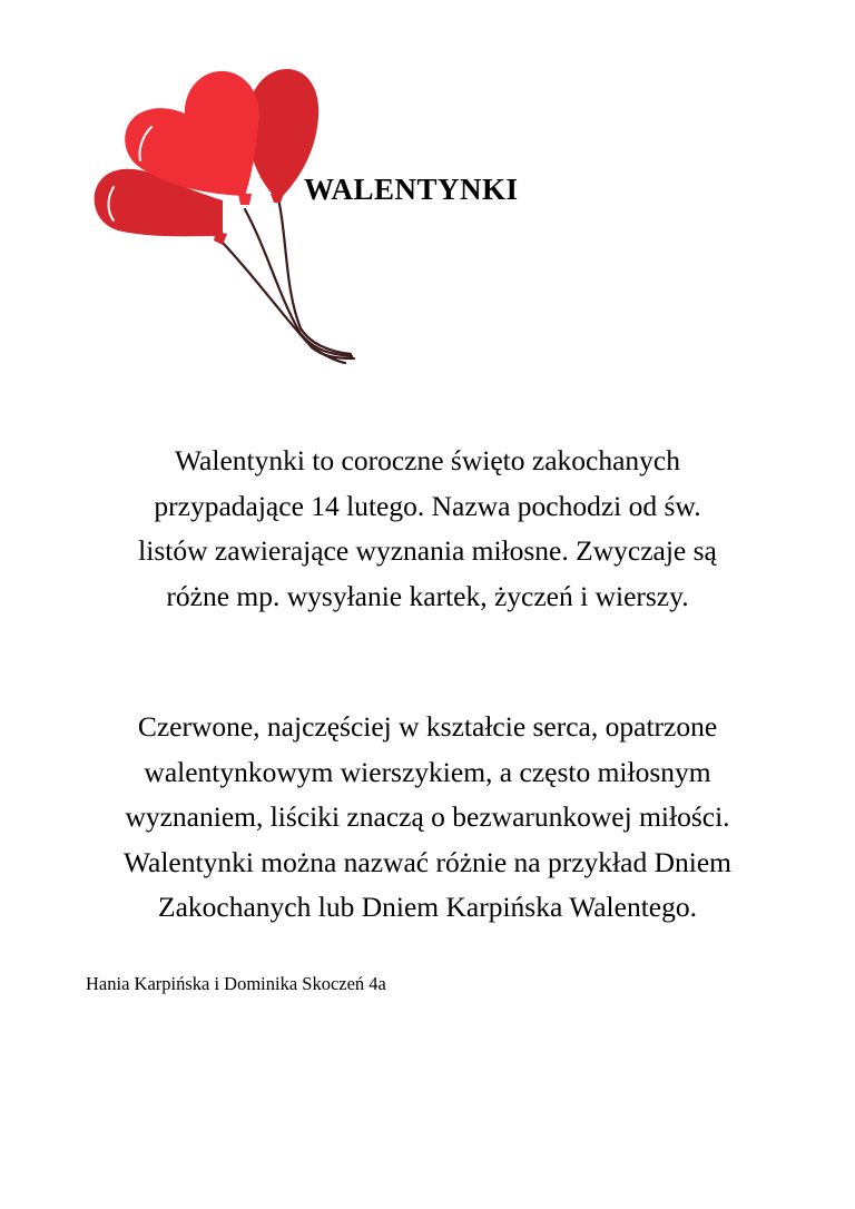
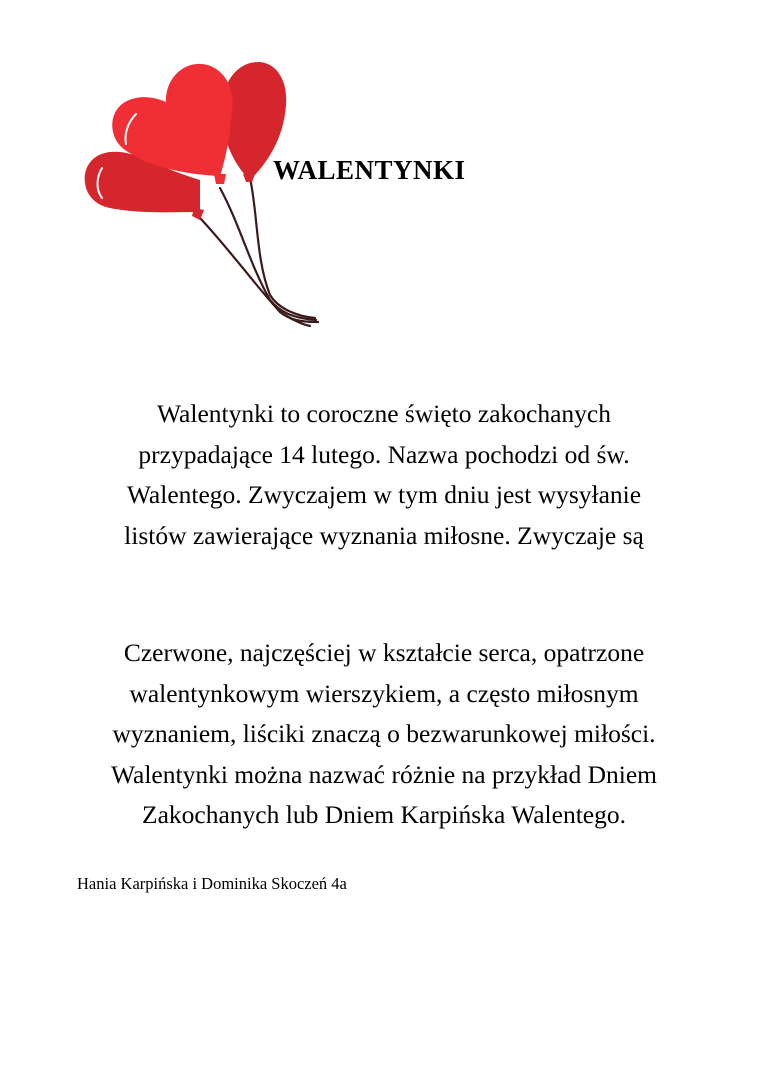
  WALENTYNKI
  Walentynki to coroczne święto zakochanych
  przypadające 14 lutego. Nazwa pochodzi od św.
+ Walentego. Zwyczajem w tym dniu jest wysyłanie
  listów zawierające wyznania miłosne. Zwyczaje są
- różne mp. wysyłanie kartek, życzeń i wierszy.
  Czerwone, najczęściej w kształcie serca, opatrzone
  walentynkowym wierszykiem, a często miłosnym
  wyznaniem, liściki znaczą o bezwarunkowej miłości.
  Walentynki można nazwać różnie na przykład Dniem
  Zakochanych lub Dniem Karpińska Walentego.
  Hania Karpińska i Dominika Skoczeń 4a
